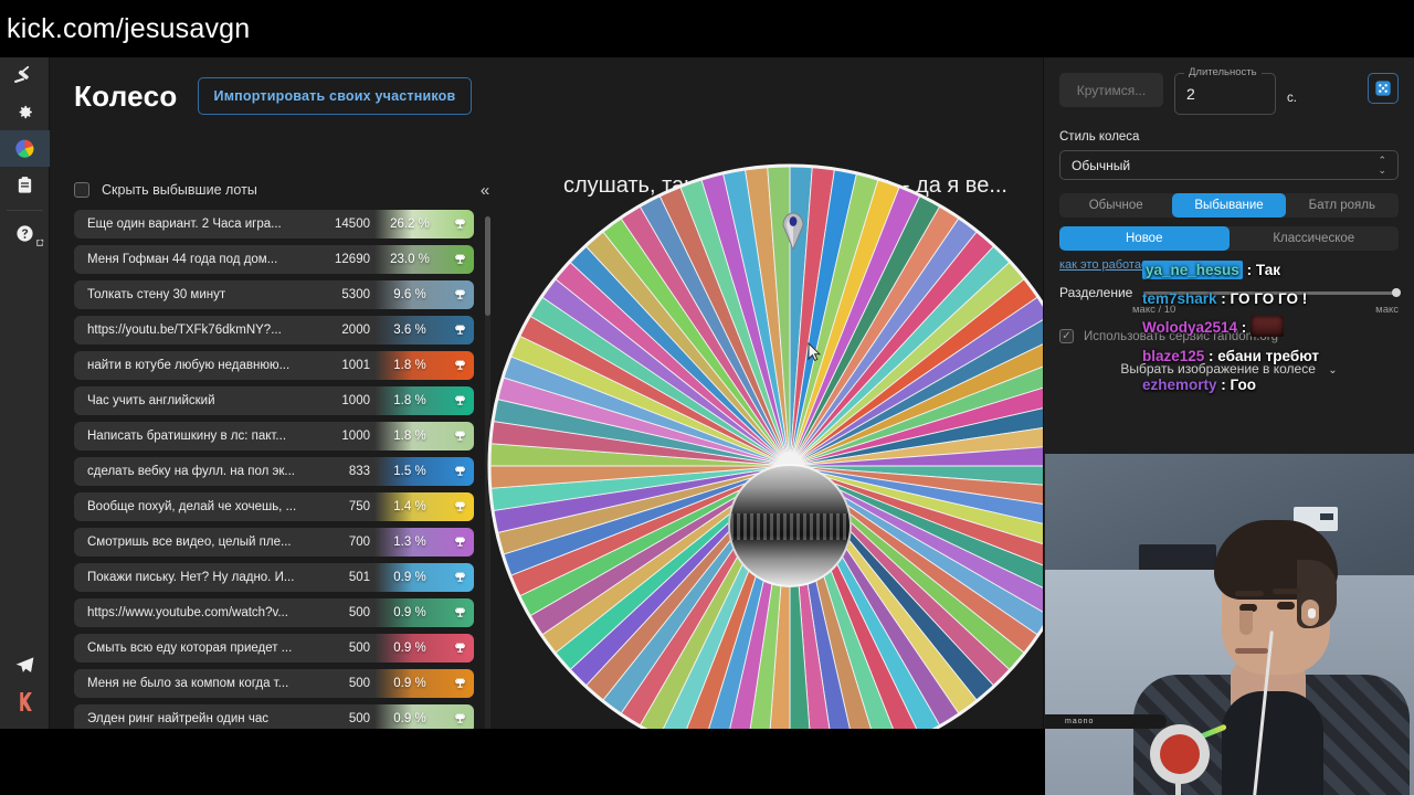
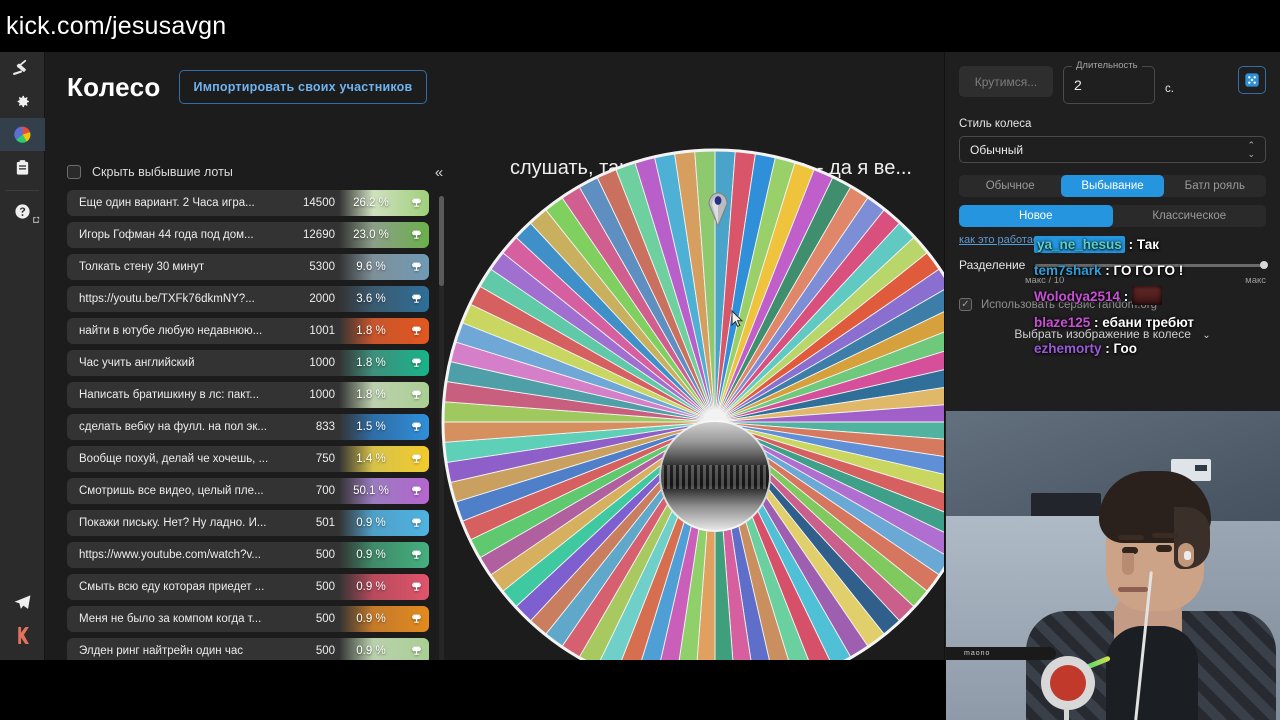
  kick.com/jesusavgn
  Колесо
  Импортировать своих участников
  Скрыть выбывшие лоты
  «
  Еще один вариант. 2 Часа игра...
  14500
  26.2 %
- Меня Гофман 44 года под дом...
+ Игорь Гофман 44 года под дом...
  12690
  23.0 %
  Толкать стену 30 минут
  5300
  9.6 %
  https://youtu.be/TXFk76dkmNY?...
  2000
  3.6 %
  найти в ютубе любую недавнюю...
  1001
  1.8 %
  Час учить английский
  1000
  1.8 %
  Написать братишкину в лс: пакт...
  1000
  1.8 %
  сделать вебку на фулл. на пол эк...
  833
  1.5 %
  Вообще похуй, делай че хочешь, ...
  750
  1.4 %
  Смотришь все видео, целый пле...
  700
- 1.3 %
+ 50.1 %
  Покажи письку. Нет? Ну ладно. И...
  501
  0.9 %
  https://www.youtube.com/watch?v...
  500
  0.9 %
  Смыть всю еду которая приедет ...
  500
  0.9 %
  Меня не было за компом когда т...
  500
  0.9 %
  Элден ринг найтрейн один час
  500
  0.9 %
  Крутимся...
  Длительность
  2
  с.
  Стиль колеса
  Обычный
  ⌃
  ⌄
  Обычное
  Выбывание
  Батл рояль
  Новое
  Классическое
  как это работа
  Разделение
  макс / 10
  макс
  ✓
  Использовать сервис rando
  Выбрать изображение в колесе ⌄
  ya_ne_hesus : Так
  tem7shark : ГО ГО ГО !
  Wolodya2514 :
  blaze125 : ебани требют
  ezhemorty : Гоо
